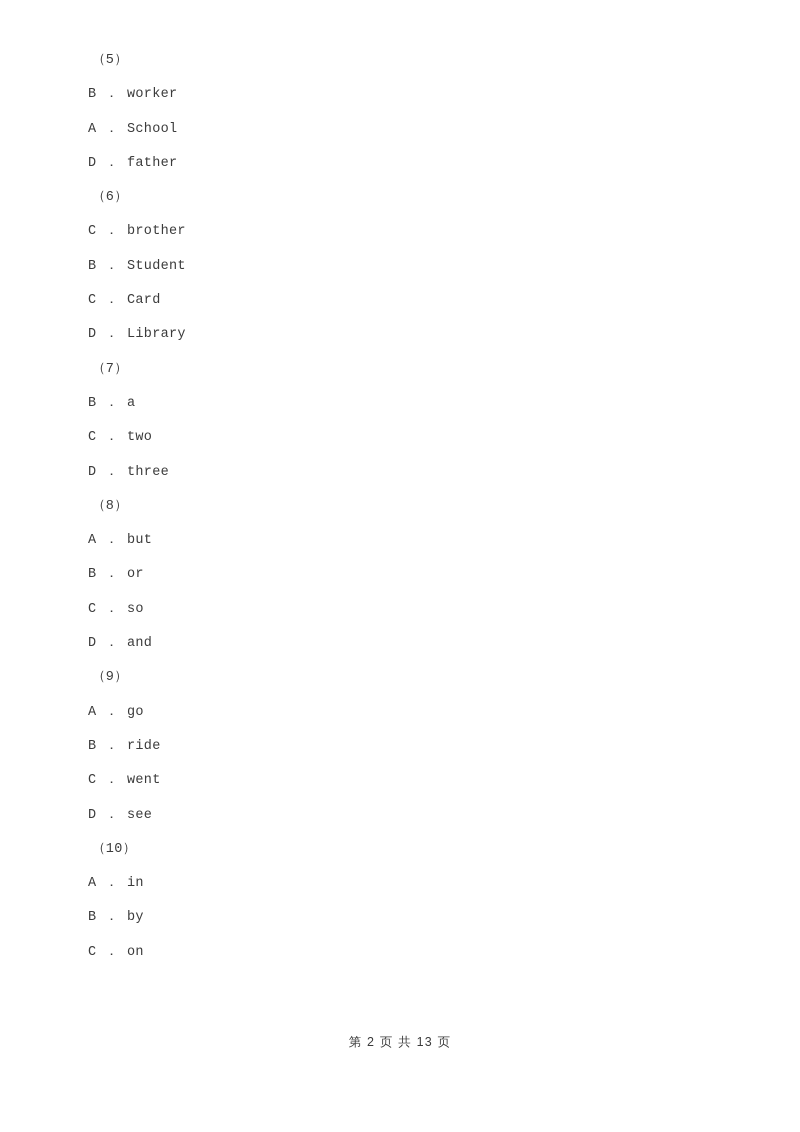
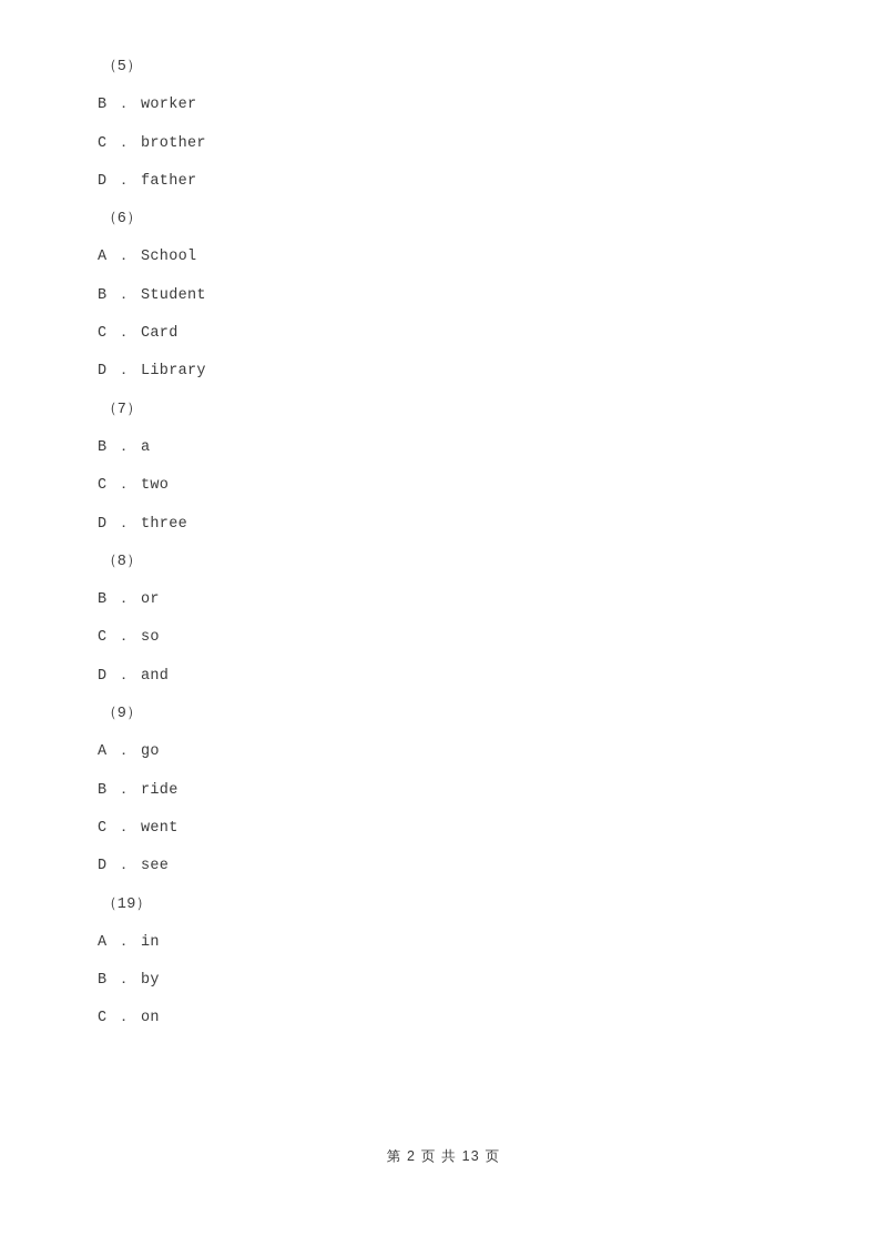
  （5）
  B ． worker
- A ． School
+ C ． brother
  D ． father
  （6）
- C ． brother
+ A ． School
  B ． Student
  C ． Card
  D ． Library
  （7）
  B ． a
  C ． two
  D ． three
  （8）
- A ． but
  B ． or
  C ． so
  D ． and
  （9）
  A ． go
  B ． ride
  C ． went
  D ． see
- （10）
+ （19）
  A ． in
  B ． by
  C ． on
  第 2 页 共 13 页
